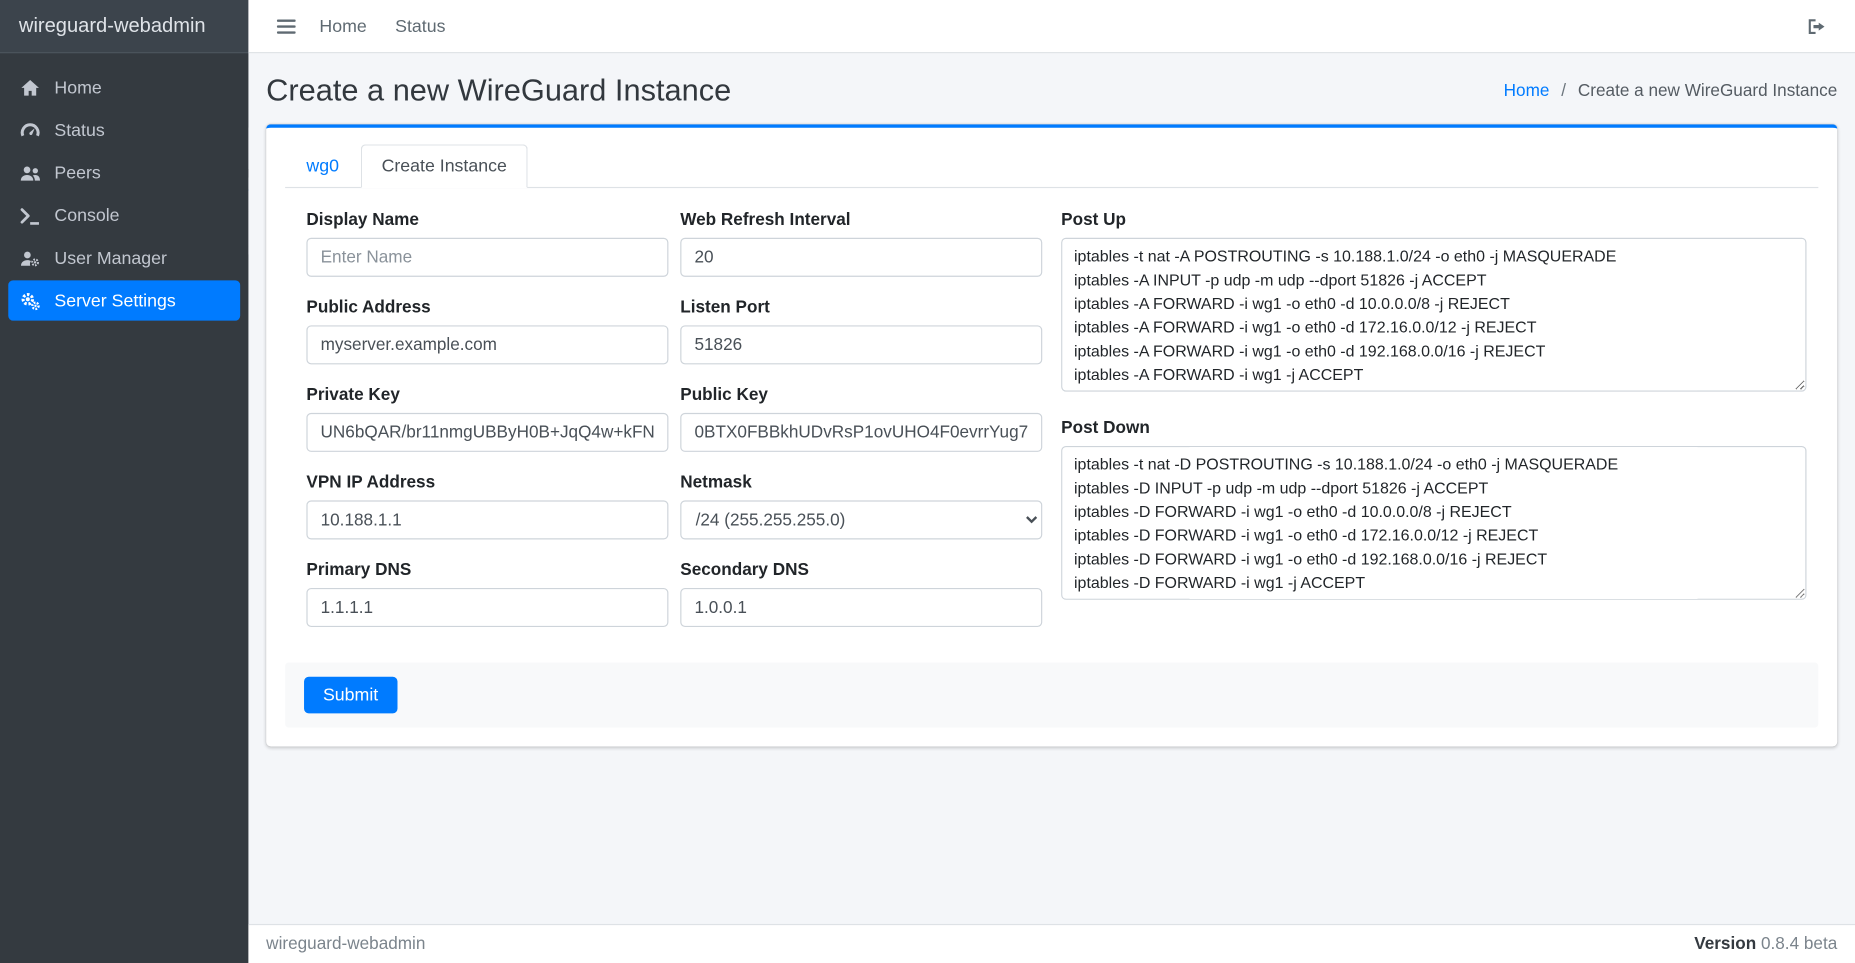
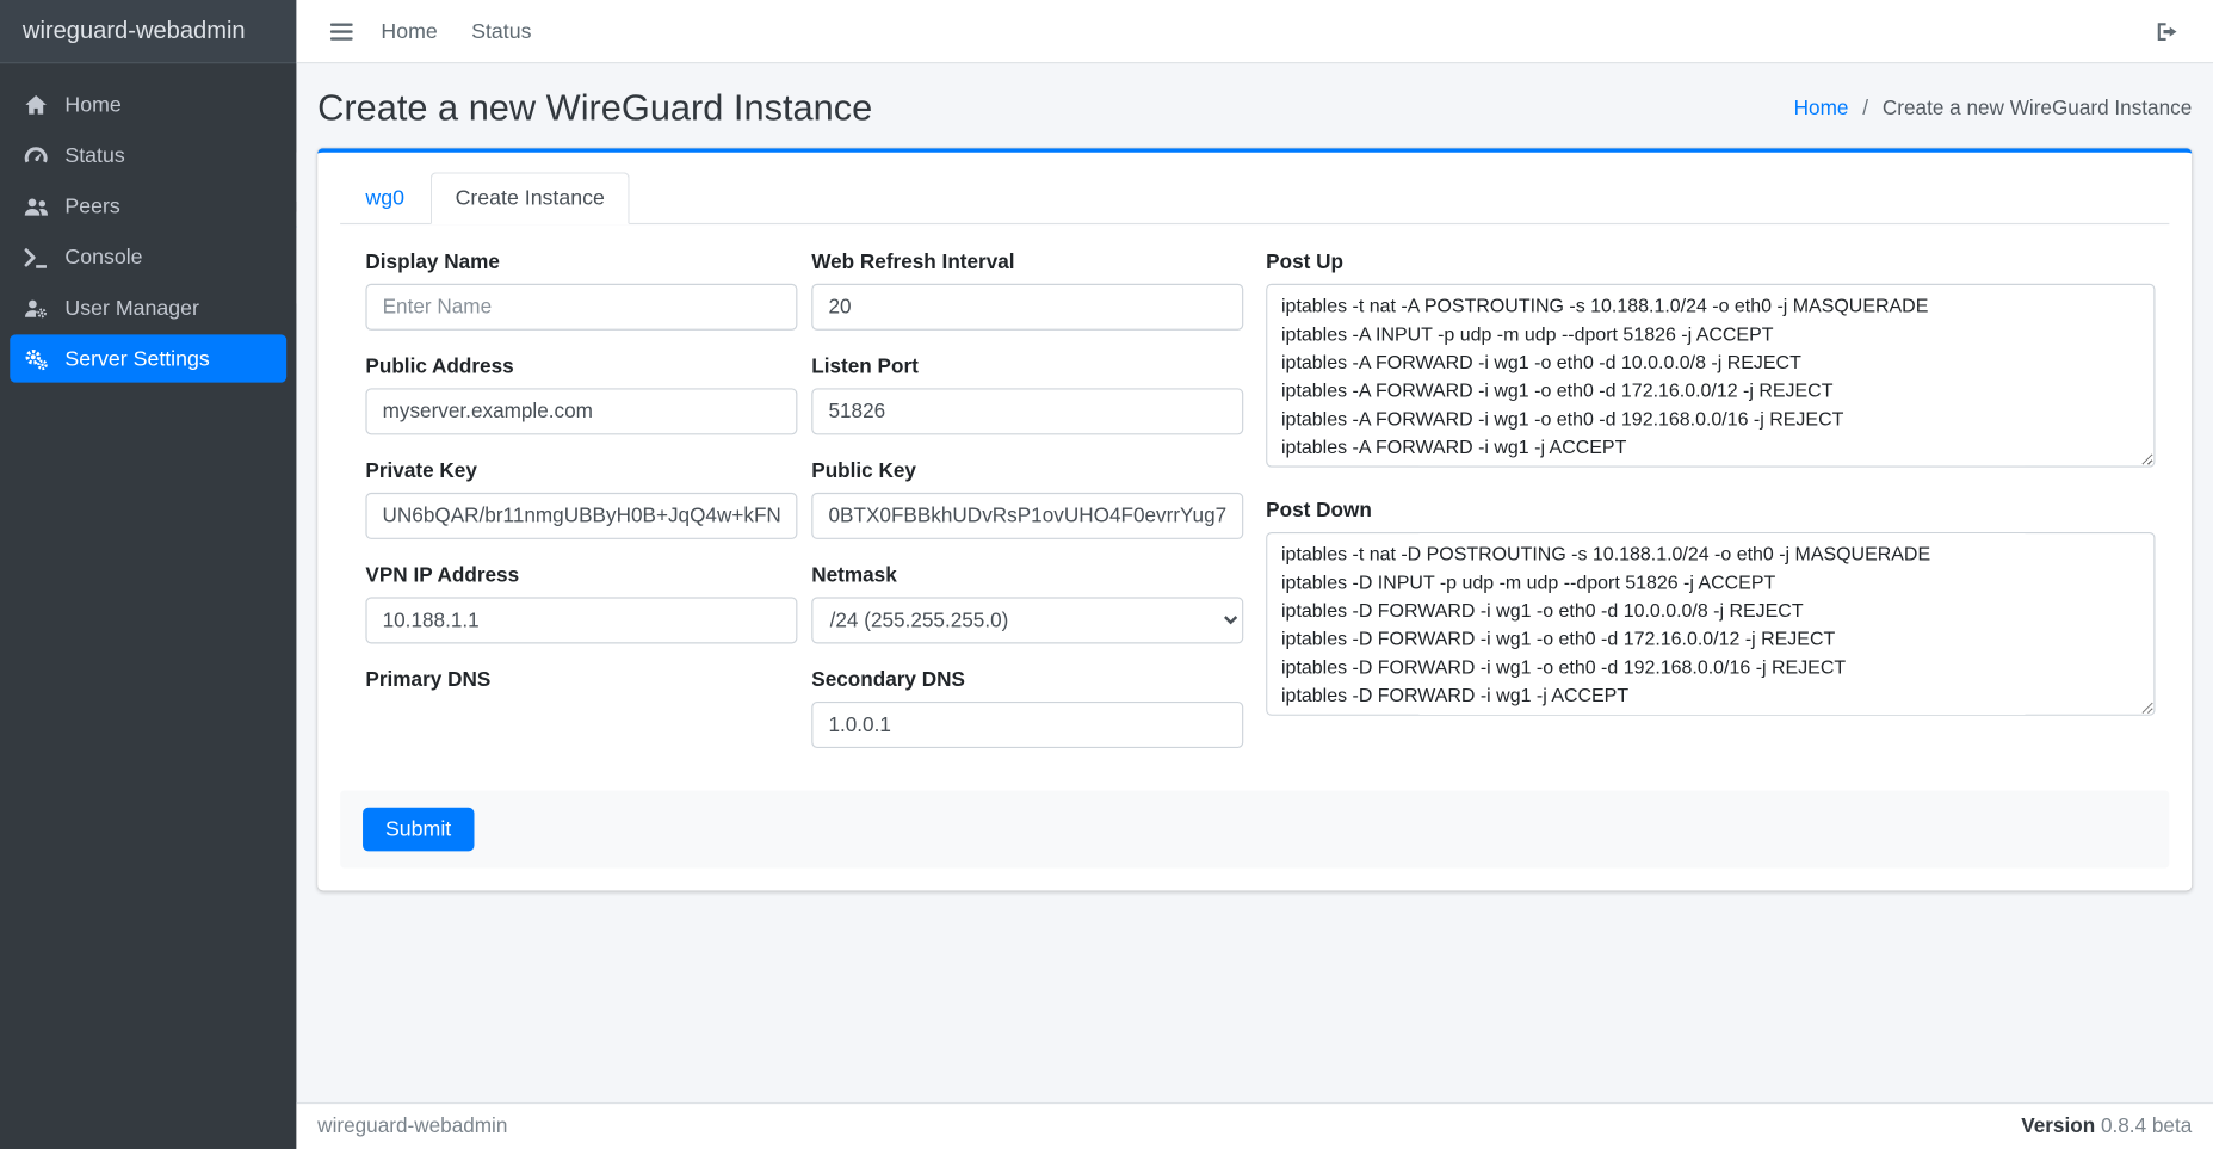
  wireguard-webadmin
  Home
  Status
  Peers
  Console
  User Manager
  Server Settings
  Home
  Status
  Create a new WireGuard Instance
  Home / Create a new WireGuard Instance
  wg0
  Create Instance
  Display Name
  Enter Name
  Web Refresh Interval
  20
  Public Address
  myserver.example.com
  Listen Port
  51826
  Private Key
  UN6bQAR/br11nmgUBByH0B+JqQ4w+kFN
  Public Key
  0BTX0FBBkhUDvRsP1ovUHO4F0evrrYug7
  VPN IP Address
  10.188.1.1
  Netmask
  /24 (255.255.255.0)
  Primary DNS
- 1.1.1.1
  Secondary DNS
  1.0.0.1
  Post Up
  iptables -t nat -A POSTROUTING -s 10.188.1.0/24 -o eth0 -j MASQUERADE
  iptables -A INPUT -p udp -m udp --dport 51826 -j ACCEPT
  iptables -A FORWARD -i wg1 -o eth0 -d 10.0.0.0/8 -j REJECT
  iptables -A FORWARD -i wg1 -o eth0 -d 172.16.0.0/12 -j REJECT
  iptables -A FORWARD -i wg1 -o eth0 -d 192.168.0.0/16 -j REJECT
  iptables -A FORWARD -i wg1 -j ACCEPT
  Post Down
  iptables -t nat -D POSTROUTING -s 10.188.1.0/24 -o eth0 -j MASQUERADE
  iptables -D INPUT -p udp -m udp --dport 51826 -j ACCEPT
  iptables -D FORWARD -i wg1 -o eth0 -d 10.0.0.0/8 -j REJECT
  iptables -D FORWARD -i wg1 -o eth0 -d 172.16.0.0/12 -j REJECT
  iptables -D FORWARD -i wg1 -o eth0 -d 192.168.0.0/16 -j REJECT
  iptables -D FORWARD -i wg1 -j ACCEPT
  Submit
  wireguard-webadmin
  Version 0.8.4 beta
